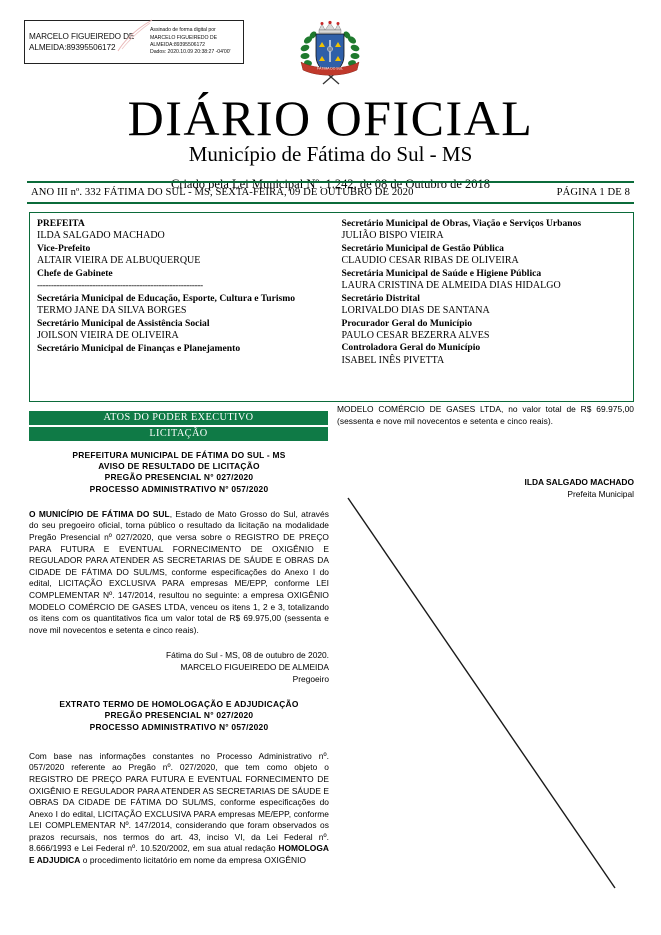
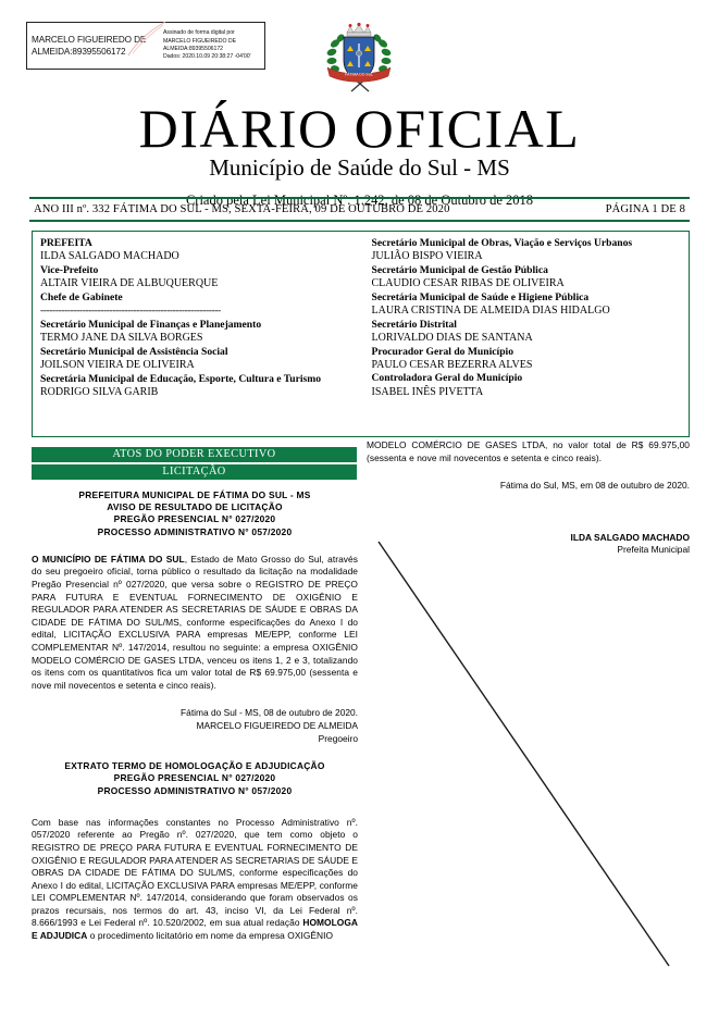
  MARCELO FIGUEIREDO DE
  ALMEIDA:89395506172
  DIÁRIO OFICIAL
- Município de Fátima do Sul - MS
+ Município de Saúde do Sul - MS
  Criado pela Lei Municipal Nº. 1.242, de 08 de Outubro de 2018
  ANO III nº. 332 FÁTIMA DO SUL - MS, SEXTA-FEIRA, 09 DE OUTUBRO DE 2020
  PÁGINA 1 DE 8
  PREFEITA
  ILDA SALGADO MACHADO
  Vice-Prefeito
  ALTAIR VIEIRA DE ALBUQUERQUE
  Chefe de Gabinete
  ------------------------------------------------------------
- Secretária Municipal de Educação, Esporte, Cultura e Turismo
+ Secretário Municipal de Finanças e Planejamento
  TERMO JANE DA SILVA BORGES
  Secretário Municipal de Assistência Social
  JOILSON VIEIRA DE OLIVEIRA
- Secretário Municipal de Finanças e Planejamento
+ Secretária Municipal de Educação, Esporte, Cultura e Turismo
+ RODRIGO SILVA GARIB
  Secretário Municipal de Obras, Viação e Serviços Urbanos
  JULIÃO BISPO VIEIRA
  Secretário Municipal de Gestão Pública
  CLAUDIO CESAR RIBAS DE OLIVEIRA
  Secretária Municipal de Saúde e Higiene Pública
  LAURA CRISTINA DE ALMEIDA DIAS HIDALGO
  Secretário Distrital
  LORIVALDO DIAS DE SANTANA
  Procurador Geral do Município
  PAULO CESAR BEZERRA ALVES
  Controladora Geral do Município
  ISABEL INÊS PIVETTA
  ATOS DO PODER EXECUTIVO
  LICITAÇÃO
  PREFEITURA MUNICIPAL DE FÁTIMA DO SUL - MS
  AVISO DE RESULTADO DE LICITAÇÃO
  PREGÃO PRESENCIAL N° 027/2020
  PROCESSO ADMINISTRATIVO N° 057/2020
  O MUNICÍPIO DE FÁTIMA DO SUL, Estado de Mato Grosso do Sul, através do seu pregoeiro oficial, torna público o resultado da licitação na modalidade Pregão Presencial nº 027/2020, que versa sobre o REGISTRO DE PREÇO PARA FUTURA E EVENTUAL FORNECIMENTO DE OXIGÊNIO E REGULADOR PARA ATENDER AS SECRETARIAS DE SÁUDE E OBRAS DA CIDADE DE FÁTIMA DO SUL/MS, conforme especificações do Anexo I do edital, LICITAÇÃO EXCLUSIVA PARA empresas ME/EPP, conforme LEI COMPLEMENTAR Nº. 147/2014, resultou no seguinte: a empresa OXIGÊNIO MODELO COMÉRCIO DE GASES LTDA, venceu os itens 1, 2 e 3, totalizando os itens com os quantitativos fica um valor total de R$ 69.975,00 (sessenta e nove mil novecentos e setenta e cinco reais).
  Fátima do Sul - MS, 08 de outubro de 2020.
  MARCELO FIGUEIREDO DE ALMEIDA
  Pregoeiro
  EXTRATO TERMO DE HOMOLOGAÇÃO E ADJUDICAÇÃO
  PREGÃO PRESENCIAL N° 027/2020
  PROCESSO ADMINISTRATIVO N° 057/2020
  Com base nas informações constantes no Processo Administrativo nº. 057/2020 referente ao Pregão nº. 027/2020, que tem como objeto o REGISTRO DE PREÇO PARA FUTURA E EVENTUAL FORNECIMENTO DE OXIGÊNIO E REGULADOR PARA ATENDER AS SECRETARIAS DE SÁUDE E OBRAS DA CIDADE DE FÁTIMA DO SUL/MS, conforme especificações do Anexo I do edital, LICITAÇÃO EXCLUSIVA PARA empresas ME/EPP, conforme LEI COMPLEMENTAR Nº. 147/2014, considerando que foram observados os prazos recursais, nos termos do art. 43, inciso VI, da Lei Federal nº. 8.666/1993 e Lei Federal nº. 10.520/2002, em sua atual redação HOMOLOGA E ADJUDICA o procedimento licitatório em nome da empresa OXIGÊNIO
  MODELO COMÉRCIO DE GASES LTDA, no valor total de R$ 69.975,00 (sessenta e nove mil novecentos e setenta e cinco reais).
+ Fátima do Sul, MS, em 08 de outubro de 2020.
  ILDA SALGADO MACHADO
  Prefeita Municipal
